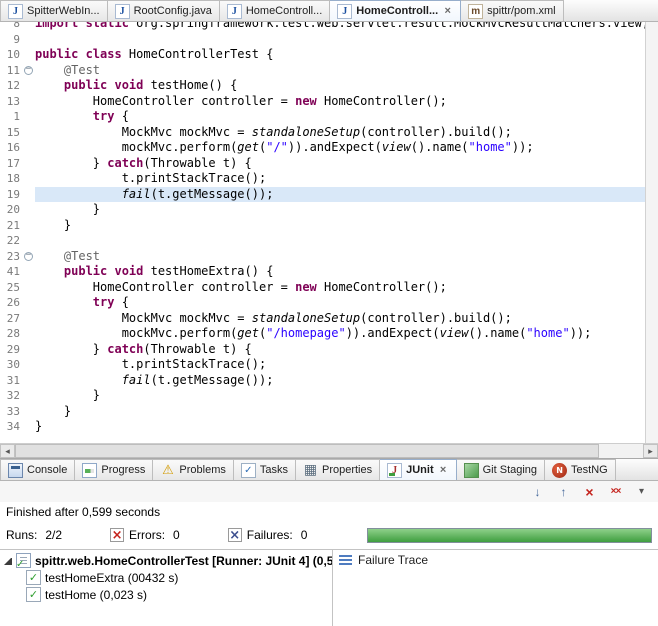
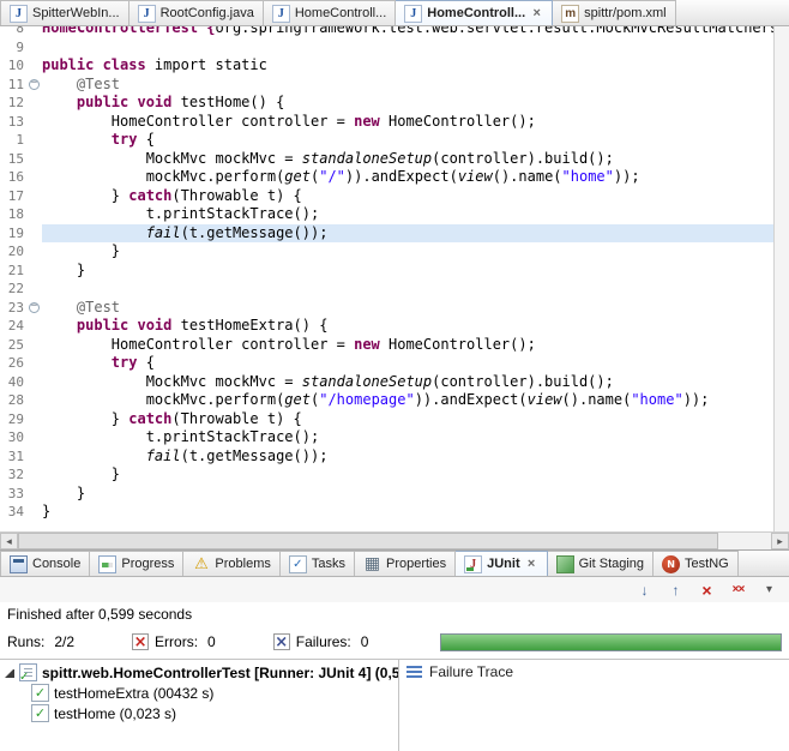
  SpitterWebIn...
  RootConfig.java
  HomeControll...
  HomeControll...
  spittr/pom.xml
  8
- import static org.springframework.test.web.servlet.result.MockMvcResultMatchers.view
+ HomeControllerTest {org.springframework.test.web.servlet.result.MockMvcResultMatcher
  9
  10
- public class HomeControllerTest {
+ public class import static
  11
  @Test
  12
  public void testHome() {
  13
  HomeController controller = new HomeController();
  1
  try {
  15
  MockMvc mockMvc = standaloneSetup(controller).build();
  16
  mockMvc.perform(get("/")).andExpect(view().name("home"));
  17
  } catch(Throwable t) {
  18
  t.printStackTrace();
  19
  fail(t.getMessage());
  20
  }
  21
  }
  22
  23
  @Test
- 41
+ 24
  public void testHomeExtra() {
  25
  HomeController controller = new HomeController();
  26
  try {
- 27
+ 40
  MockMvc mockMvc = standaloneSetup(controller).build();
  28
  mockMvc.perform(get("/homepage")).andExpect(view().name("home"));
  29
  } catch(Throwable t) {
  30
  t.printStackTrace();
  31
  fail(t.getMessage());
  32
  }
  33
  }
  34
  }
  Console
  Progress
  Problems
  Tasks
  Properties
  JUnit
  Git Staging
  TestNG
  Finished after 0,599 seconds
  Runs:
  2/2
  Errors:
  0
  Failures:
  0
  spittr.web.HomeControllerTest [Runner: JUnit 4] (0,5
  testHomeExtra (00432 s)
  testHome (0,023 s)
  Failure Trace
